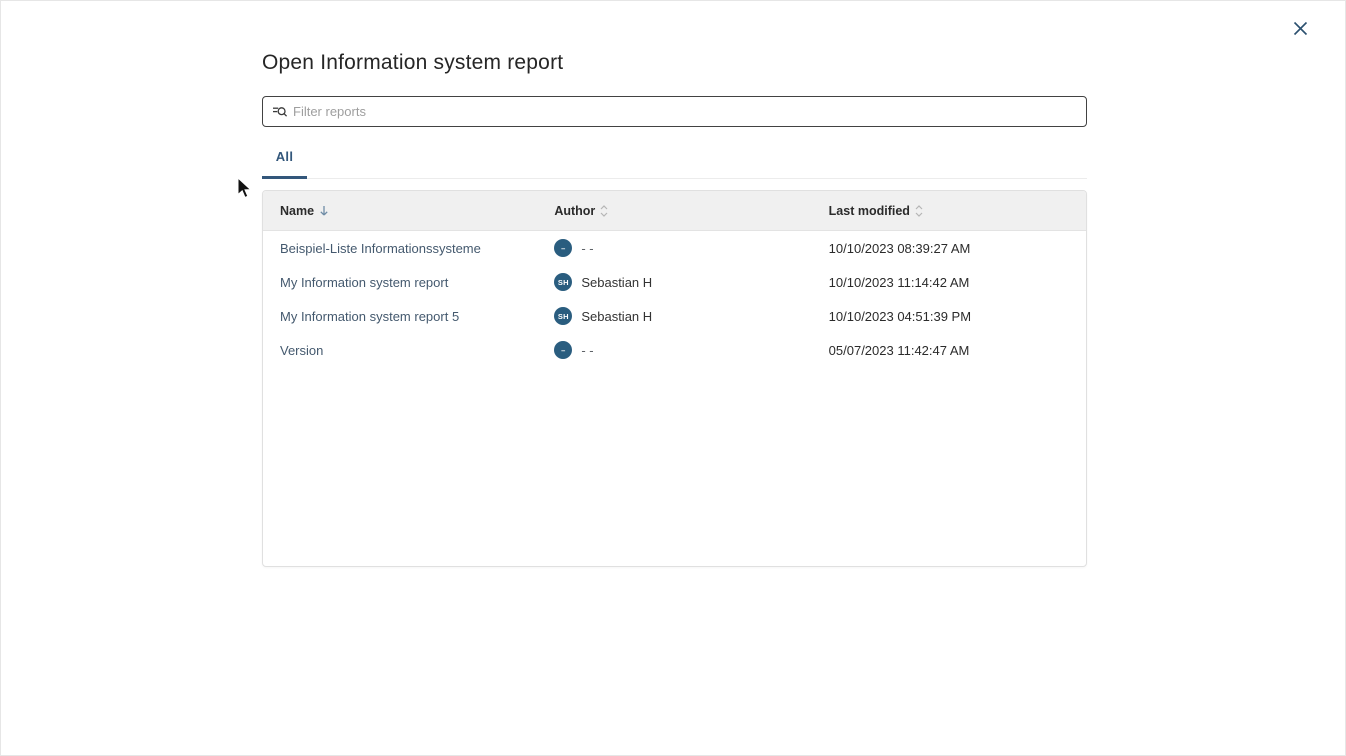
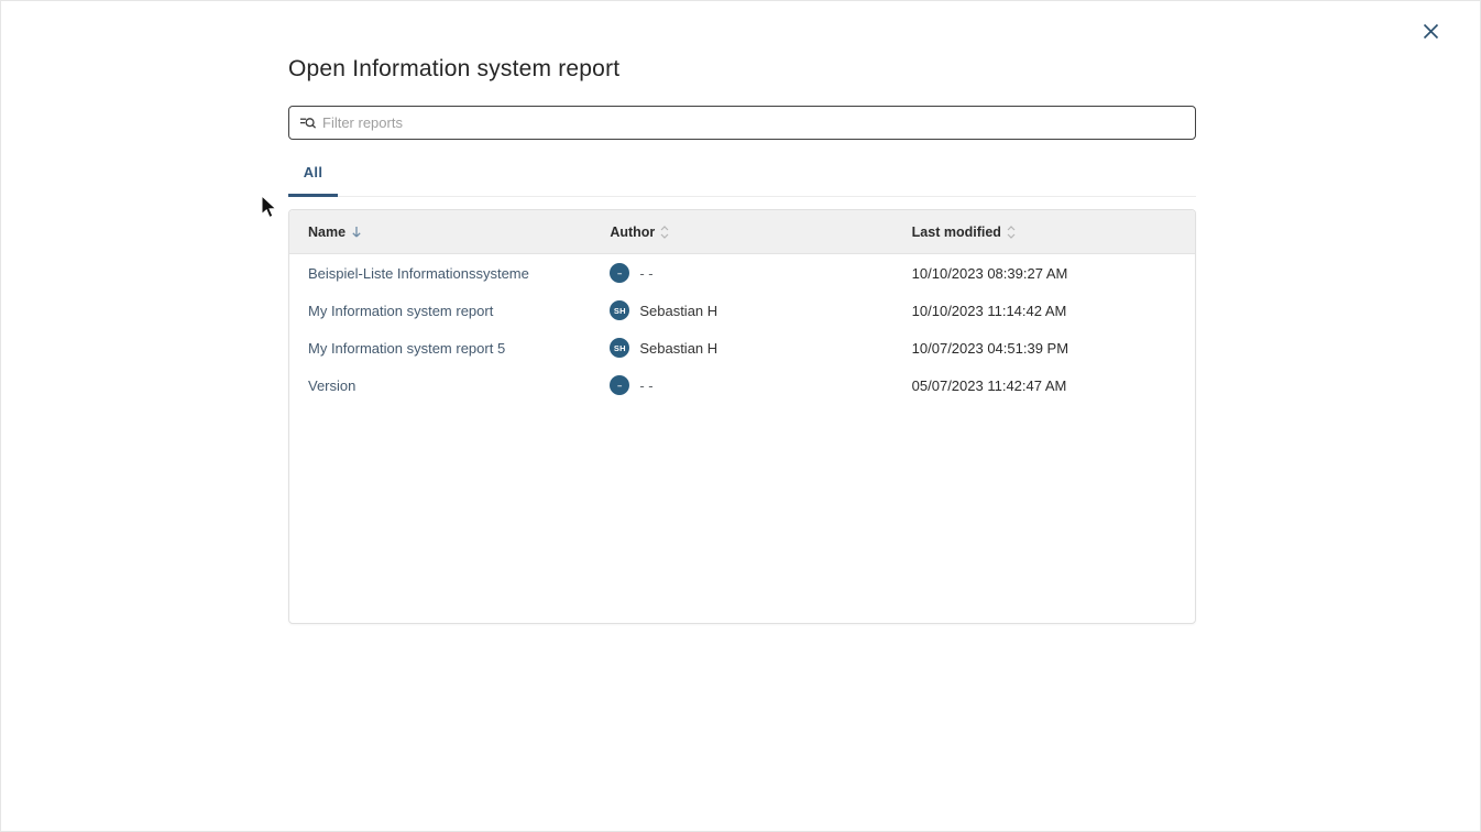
  Open Information system report
  Filter reports
  All
  Name
  Author
  Last modified
  Beispiel-Liste Informationssysteme
  –
  - -
  10/10/2023 08:39:27 AM
  My Information system report
  SH
  Sebastian H
  10/10/2023 11:14:42 AM
  My Information system report 5
  SH
  Sebastian H
- 10/10/2023 04:51:39 PM
+ 10/07/2023 04:51:39 PM
  Version
  –
  - -
  05/07/2023 11:42:47 AM
